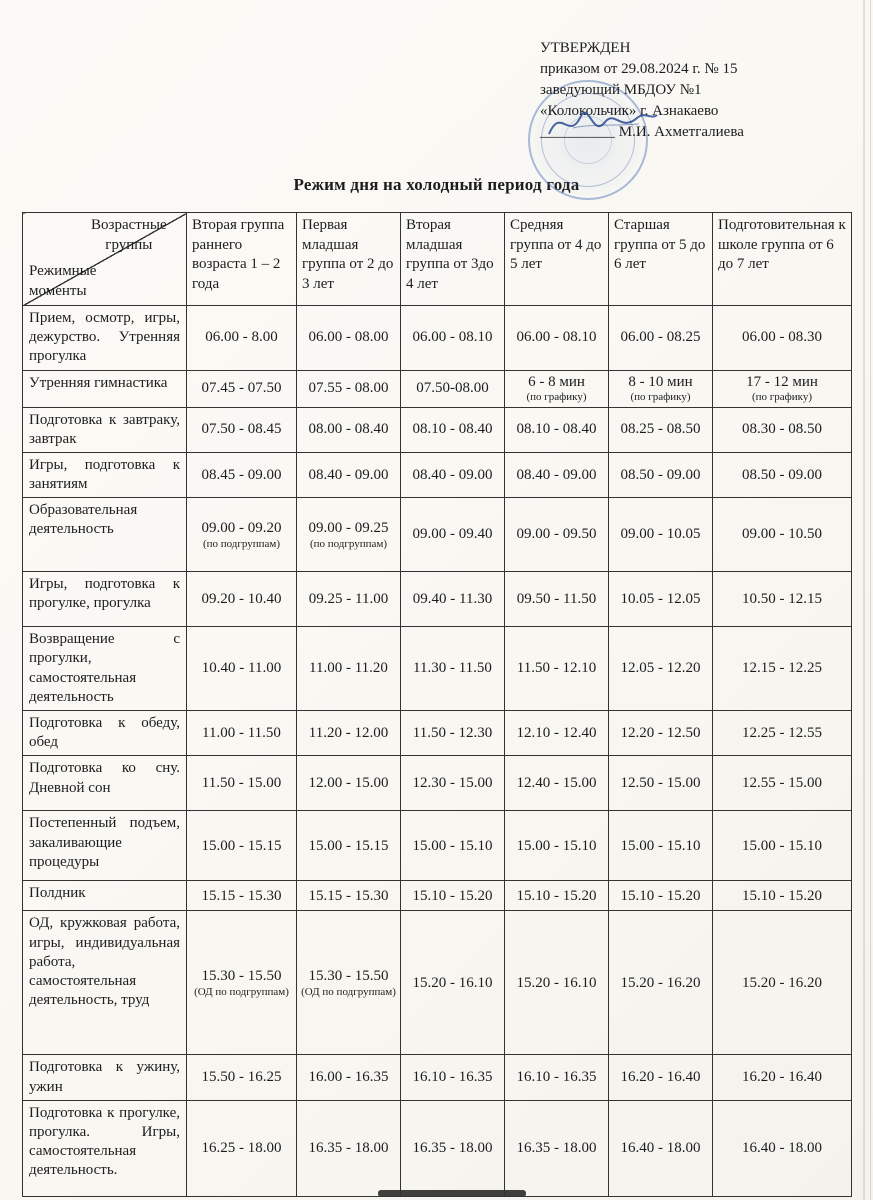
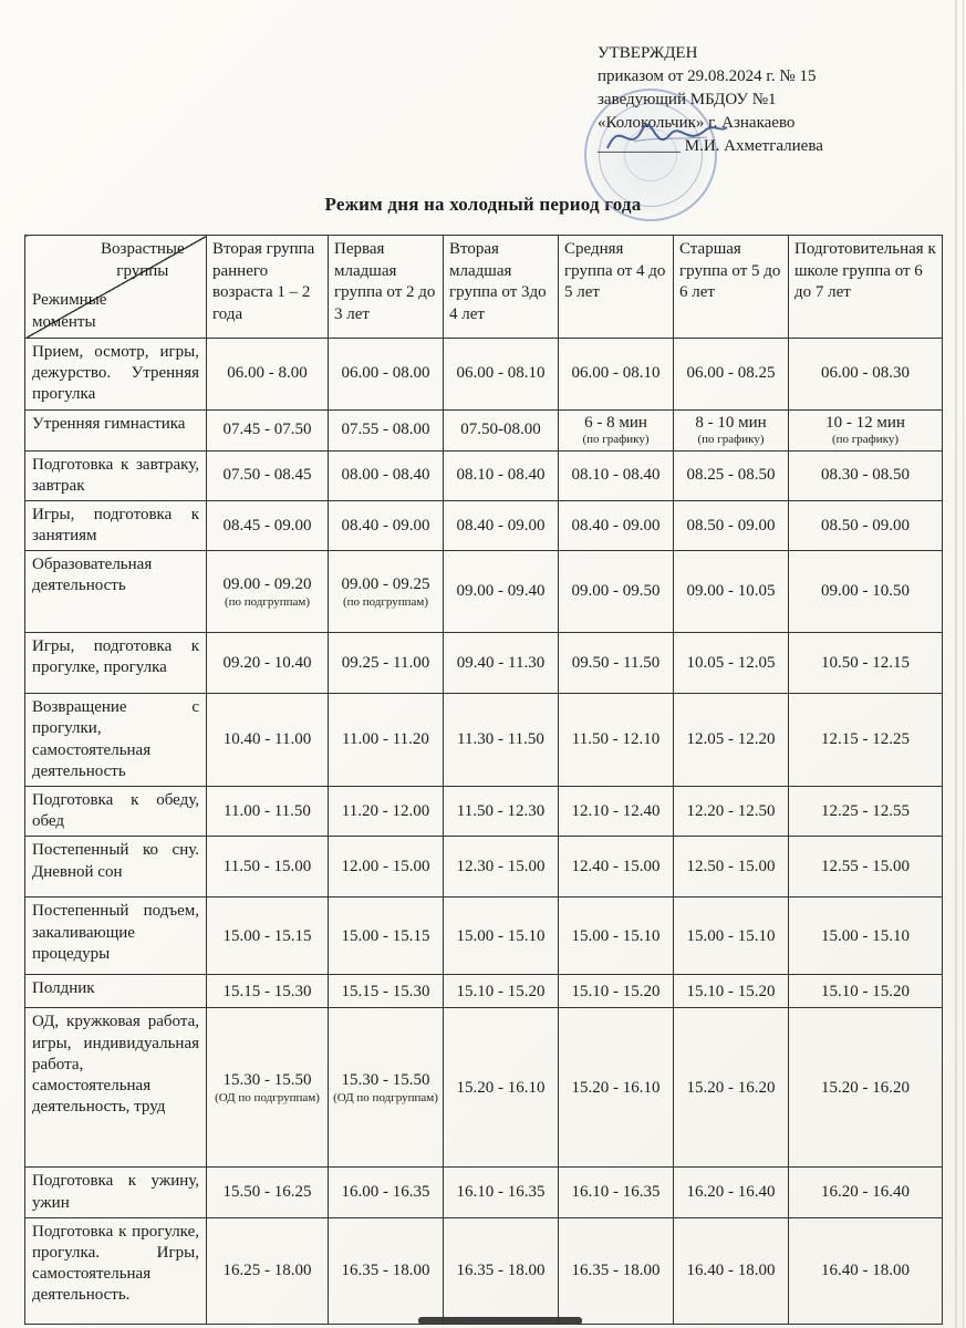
  УТВЕРЖДЕН
  приказом от 29.08.2024 г. № 15
  заведующий МБДОУ №1
  «Колокольчик» г. Азнакаево
  __________ М.И. Ахметгалиева
  Режим дня на холодный период
  Возрастные группы Режимные моменты	Вторая группа раннего возраста 1 – 2 года	Первая младшая группа от 2 до 3 лет	Вторая младшая группа от 3до 4 лет	Средняя группа от 4 до 5 лет	Старшая группа от 5 до 6 лет	Подготовительная к школе группа от 6 до 7 лет
  Прием, осмотр, игры, дежурство. Утренняя прогулка	06.00 - 8.00	06.00 - 08.00	06.00 - 08.10	06.00 - 08.10	06.00 - 08.25	06.00 - 08.30
- Утренняя гимнастика	07.45 - 07.50	07.55 - 08.00	07.50-08.00	6 - 8 мин(по графику)	8 - 10 мин(по графику)	17 - 12 мин(по графику)
+ Утренняя гимнастика	07.45 - 07.50	07.55 - 08.00	07.50-08.00	6 - 8 мин(по графику)	8 - 10 мин(по графику)	10 - 12 мин(по графику)
  Подготовка к завтраку, завтрак	07.50 - 08.45	08.00 - 08.40	08.10 - 08.40	08.10 - 08.40	08.25 - 08.50	08.30 - 08.50
  Игры, подготовка к занятиям	08.45 - 09.00	08.40 - 09.00	08.40 - 09.00	08.40 - 09.00	08.50 - 09.00	08.50 - 09.00
  Образовательная деятельность	09.00 - 09.20(по подгруппам)	09.00 - 09.25(по подгруппам)	09.00 - 09.40	09.00 - 09.50	09.00 - 10.05	09.00 - 10.50
  Игры, подготовка к прогулке, прогулка	09.20 - 10.40	09.25 - 11.00	09.40 - 11.30	09.50 - 11.50	10.05 - 12.05	10.50 - 12.15
  Возвращение с прогулки, самостоятельная деятельность	10.40 - 11.00	11.00 - 11.20	11.30 - 11.50	11.50 - 12.10	12.05 - 12.20	12.15 - 12.25
  Подготовка к обеду, обед	11.00 - 11.50	11.20 - 12.00	11.50 - 12.30	12.10 - 12.40	12.20 - 12.50	12.25 - 12.55
- Подготовка ко сну. Дневной сон	11.50 - 15.00	12.00 - 15.00	12.30 - 15.00	12.40 - 15.00	12.50 - 15.00	12.55 - 15.00
+ Постепенный ко сну. Дневной сон	11.50 - 15.00	12.00 - 15.00	12.30 - 15.00	12.40 - 15.00	12.50 - 15.00	12.55 - 15.00
  Постепенный подъем, закаливающие процедуры	15.00 - 15.15	15.00 - 15.15	15.00 - 15.10	15.00 - 15.10	15.00 - 15.10	15.00 - 15.10
  Полдник	15.15 - 15.30	15.15 - 15.30	15.10 - 15.20	15.10 - 15.20	15.10 - 15.20	15.10 - 15.20
  ОД, кружковая работа, игры, индивидуальная работа, самостоятельная деятельность, труд	15.30 - 15.50(ОД по подгруппам)	15.30 - 15.50(ОД по подгруппам)	15.20 - 16.10	15.20 - 16.10	15.20 - 16.20	15.20 - 16.20
  Подготовка к ужину, ужин	15.50 - 16.25	16.00 - 16.35	16.10 - 16.35	16.10 - 16.35	16.20 - 16.40	16.20 - 16.40
  Подготовка к прогулке, прогулка. Игры, самостоятельная деятельность.	16.25 - 18.00	16.35 - 18.00	16.35 - 18.00	16.35 - 18.00	16.40 - 18.00	16.40 - 18.00
